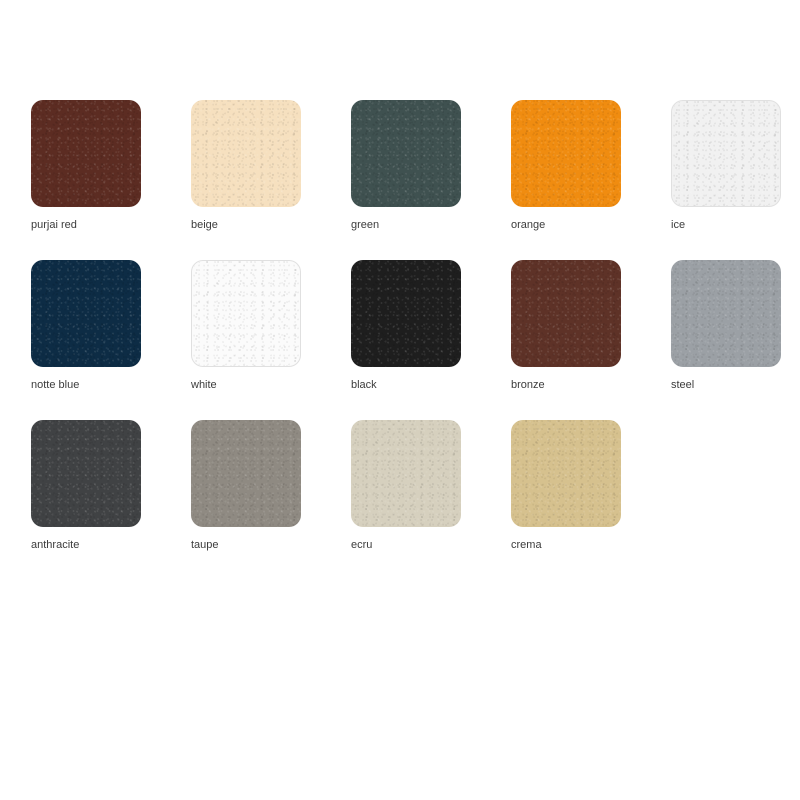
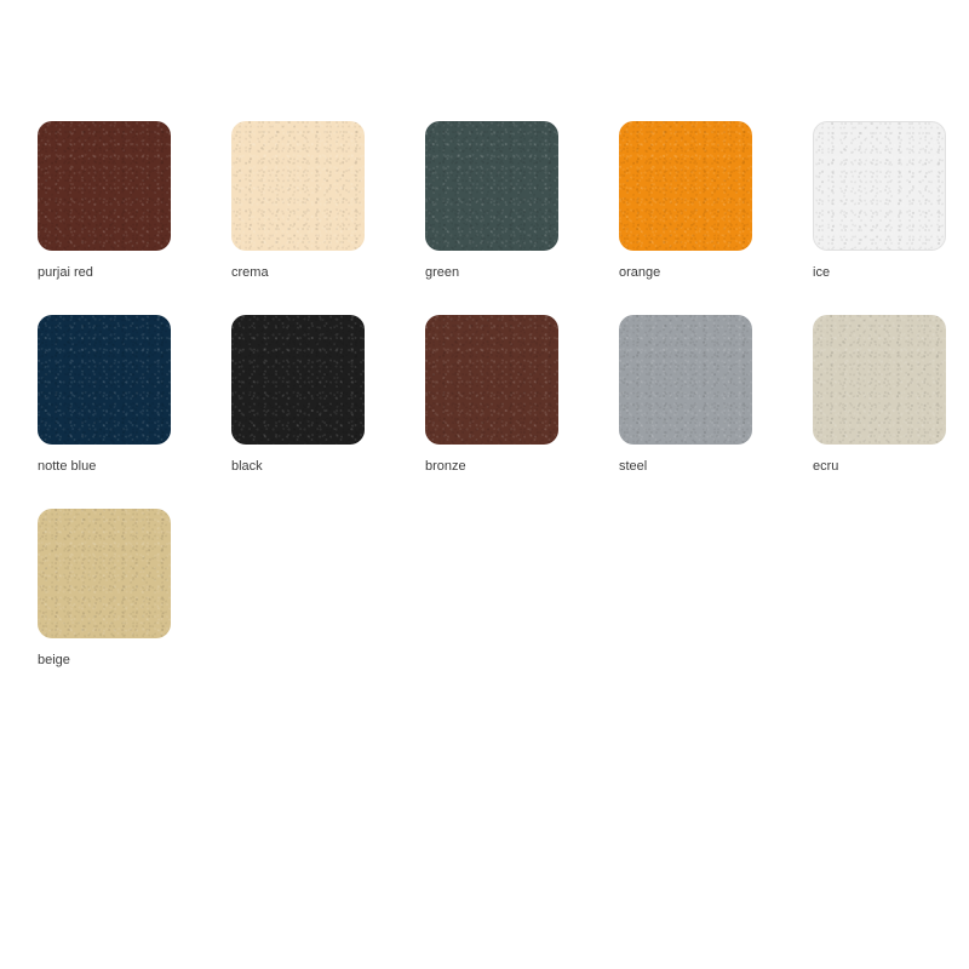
  purjai red
- beige
+ crema
  green
  orange
  ice
  notte blue
- white
  black
  bronze
  steel
- anthracite
- taupe
  ecru
- crema
+ beige
